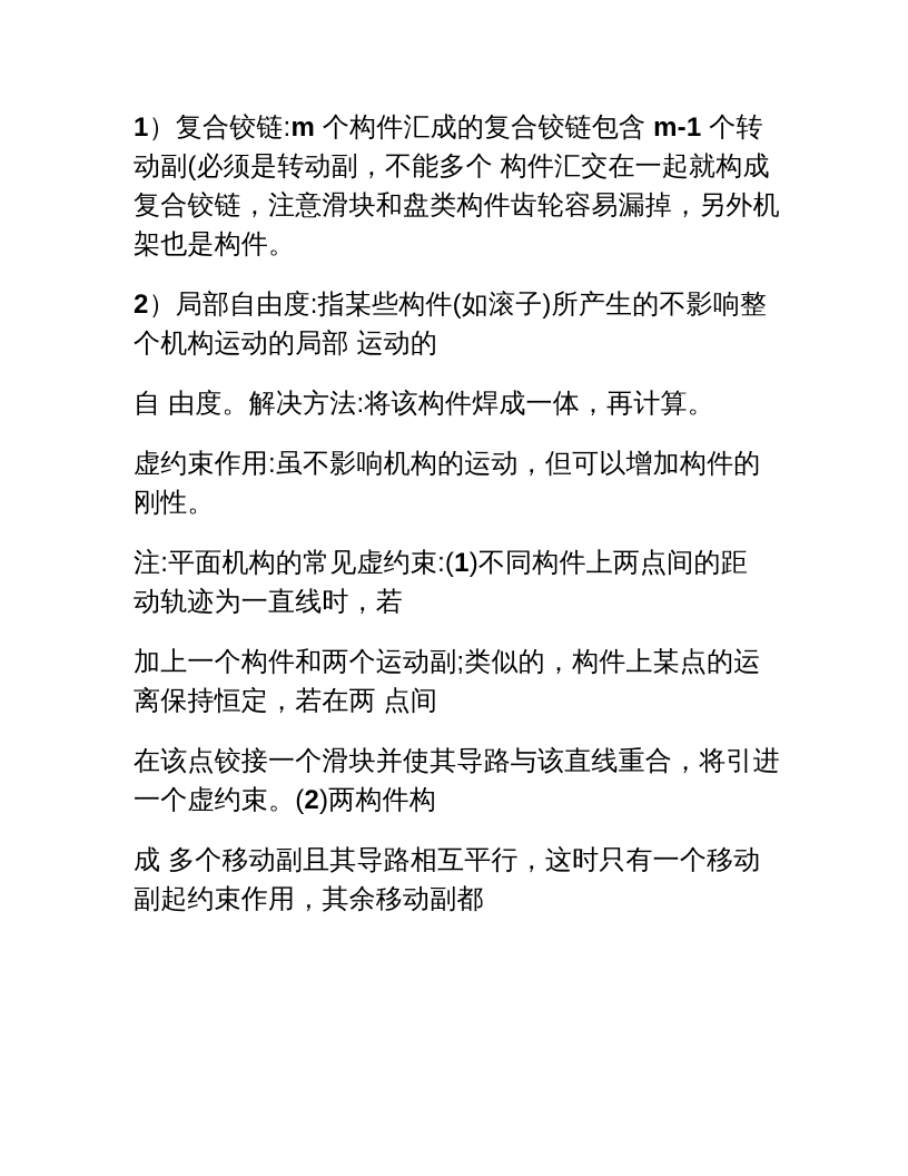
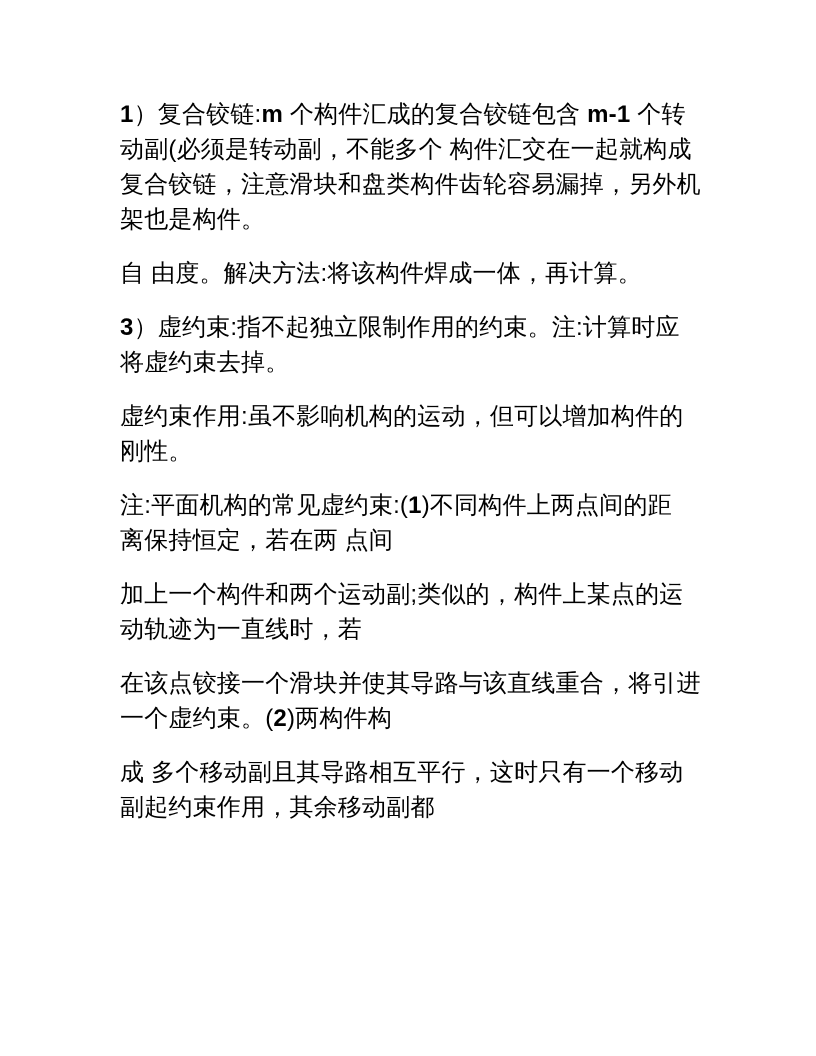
  1）复合铰链:m 个构件汇成的复合铰链包含 m-1 个转
  动副(必须是转动副，不能多个 构件汇交在一起就构成
  复合铰链，注意滑块和盘类构件齿轮容易漏掉，另外机
  架也是构件。
- 2）局部自由度:指某些构件(如滚子)所产生的不影响整
- 个机构运动的局部 运动的
  自 由度。解决方法:将该构件焊成一体，再计算。
+ 3）虚约束:指不起独立限制作用的约束。注:计算时应
+ 将虚约束去掉。
  虚约束作用:虽不影响机构的运动，但可以增加构件的
  刚性。
  注:平面机构的常见虚约束:(1)不同构件上两点间的距
- 动轨迹为一直线时，若
+ 离保持恒定，若在两 点间
  加上一个构件和两个运动副;类似的，构件上某点的运
- 离保持恒定，若在两 点间
+ 动轨迹为一直线时，若
  在该点铰接一个滑块并使其导路与该直线重合，将引进
  一个虚约束。(2)两构件构
  成 多个移动副且其导路相互平行，这时只有一个移动
  副起约束作用，其余移动副都
